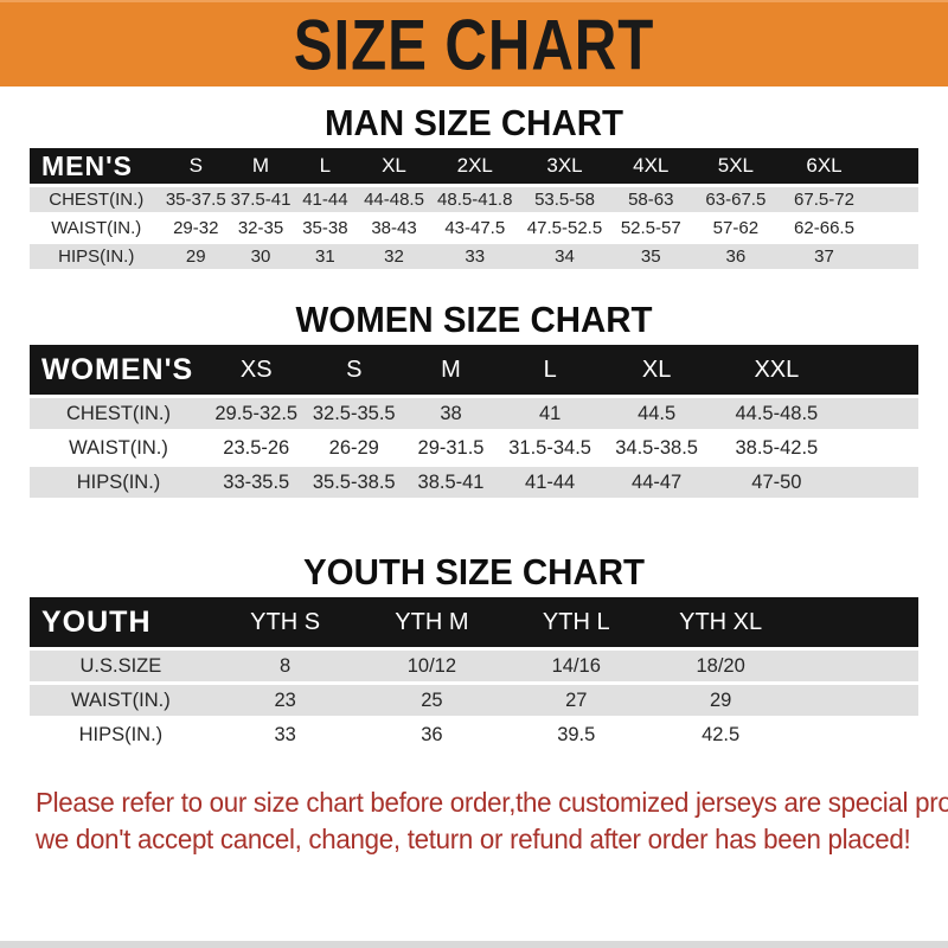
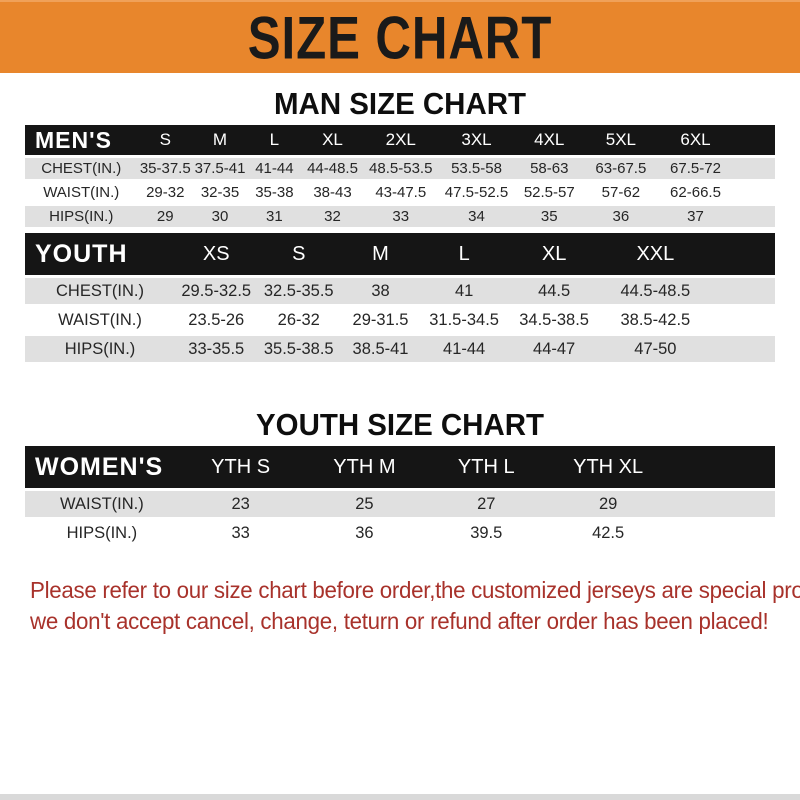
  SIZE CHART
  MAN SIZE CHART
  MEN'S	S	M	L	XL	2XL	3XL	4XL	5XL	6XL
- CHEST(IN.)	35-37.5	37.5-41	41-44	44-48.5	48.5-41.8	53.5-58	58-63	63-67.5	67.5-72
+ CHEST(IN.)	35-37.5	37.5-41	41-44	44-48.5	48.5-53.5	53.5-58	58-63	63-67.5	67.5-72
  WAIST(IN.)	29-32	32-35	35-38	38-43	43-47.5	47.5-52.5	52.5-57	57-62	62-66.5
  HIPS(IN.)	29	30	31	32	33	34	35	36	37
- WOMEN SIZE CHART
- WOMEN'S	XS	S	M	L	XL	XXL
+ YOUTH	XS	S	M	L	XL	XXL
  CHEST(IN.)	29.5-32.5	32.5-35.5	38	41	44.5	44.5-48.5
- WAIST(IN.)	23.5-26	26-29	29-31.5	31.5-34.5	34.5-38.5	38.5-42.5
+ WAIST(IN.)	23.5-26	26-32	29-31.5	31.5-34.5	34.5-38.5	38.5-42.5
  HIPS(IN.)	33-35.5	35.5-38.5	38.5-41	41-44	44-47	47-50
  YOUTH SIZE CHART
- YOUTH	YTH S	YTH M	YTH L	YTH XL
+ WOMEN'S	YTH S	YTH M	YTH L	YTH XL
- U.S.SIZE	8	10/12	14/16	18/20
  WAIST(IN.)	23	25	27	29
  HIPS(IN.)	33	36	39.5	42.5
  Please refer to our size chart before order,the customized jerseys are special pro
  we don't accept cancel, change, teturn or refund after order has been placed!
